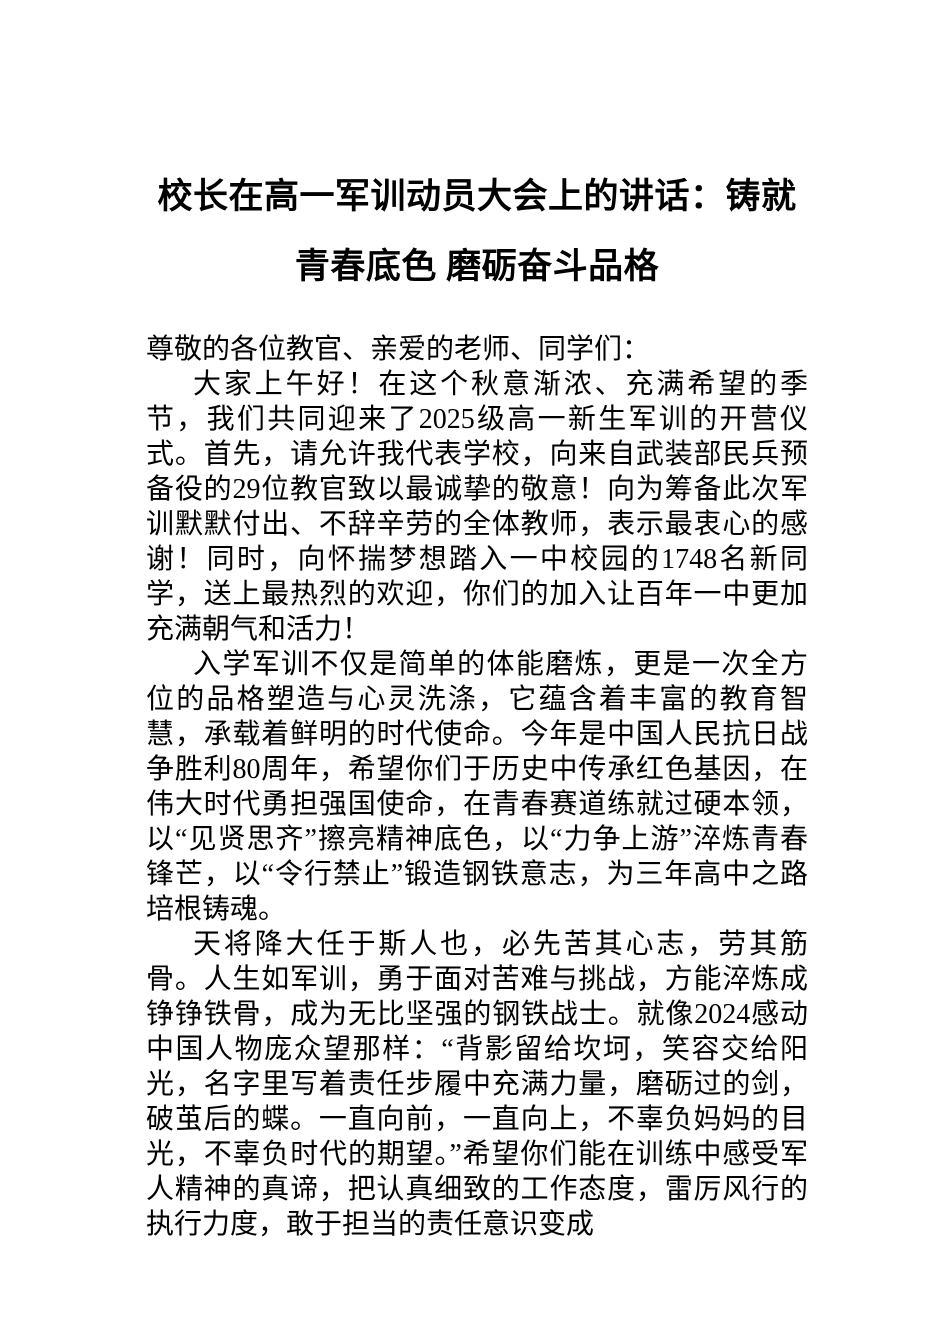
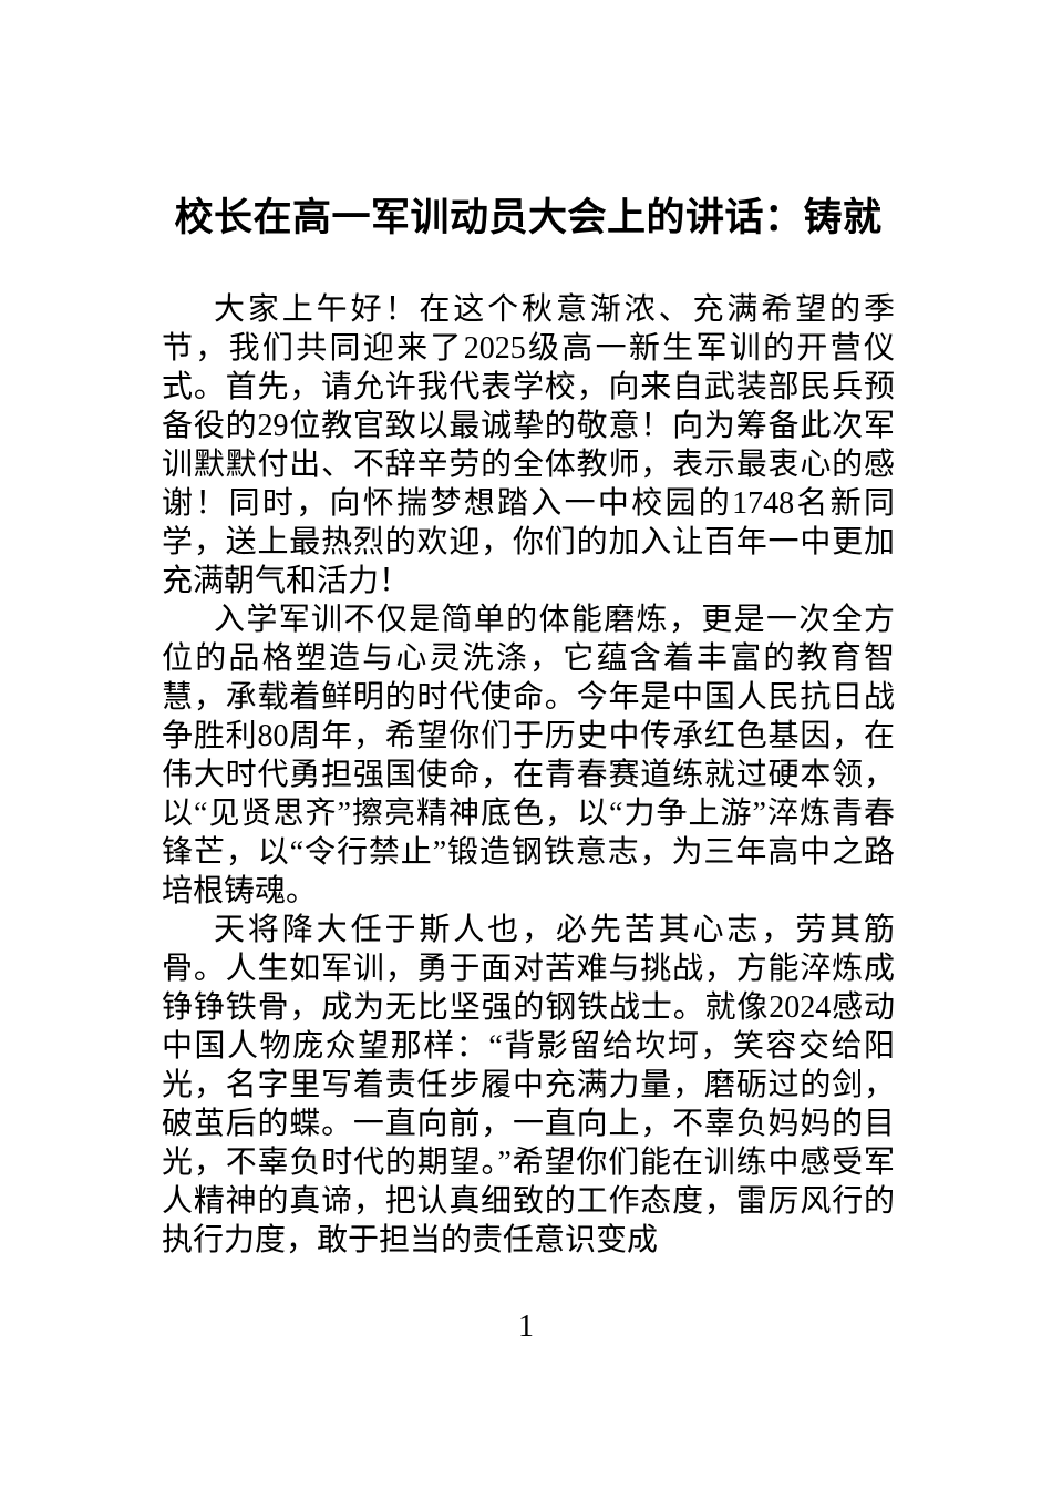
  校长在高一军训动员大会上的讲话：铸就
- 青春底色 磨砺奋斗品格
- 尊敬的各位教官、亲爱的老师、同学们：
  大家上午好！在这个秋意渐浓、充满希望的季节，我们共同迎来了2025级高一新生军训的开营仪式。首先，请允许我代表学校，向来自武装部民兵预备役的29位教官致以最诚挚的敬意！向为筹备此次军训默默付出、不辞辛劳的全体教师，表示最衷心的感谢！同时，向怀揣梦想踏入一中校园的1748名新同学，送上最热烈的欢迎，你们的加入让百年一中更加充满朝气和活力！
  入学军训不仅是简单的体能磨炼，更是一次全方位的品格塑造与心灵洗涤，它蕴含着丰富的教育智慧，承载着鲜明的时代使命。今年是中国人民抗日战争胜利80周年，希望你们于历史中传承红色基因，在伟大时代勇担强国使命，在青春赛道练就过硬本领，以“见贤思齐”擦亮精神底色，以“力争上游”淬炼青春锋芒，以“令行禁止”锻造钢铁意志，为三年高中之路培根铸魂。
  天将降大任于斯人也，必先苦其心志，劳其筋骨。人生如军训，勇于面对苦难与挑战，方能淬炼成铮铮铁骨，成为无比坚强的钢铁战士。就像2024感动中国人物庞众望那样：“背影留给坎坷，笑容交给阳光，名字里写着责任步履中充满力量，磨砺过的剑，破茧后的蝶。一直向前，一直向上，不辜负妈妈的目光，不辜负时代的期望。”希望你们能在训练中感受军人精神的真谛，把认真细致的工作态度，雷厉风行的执行力度，敢于担当的责任意识变成
+ 1
